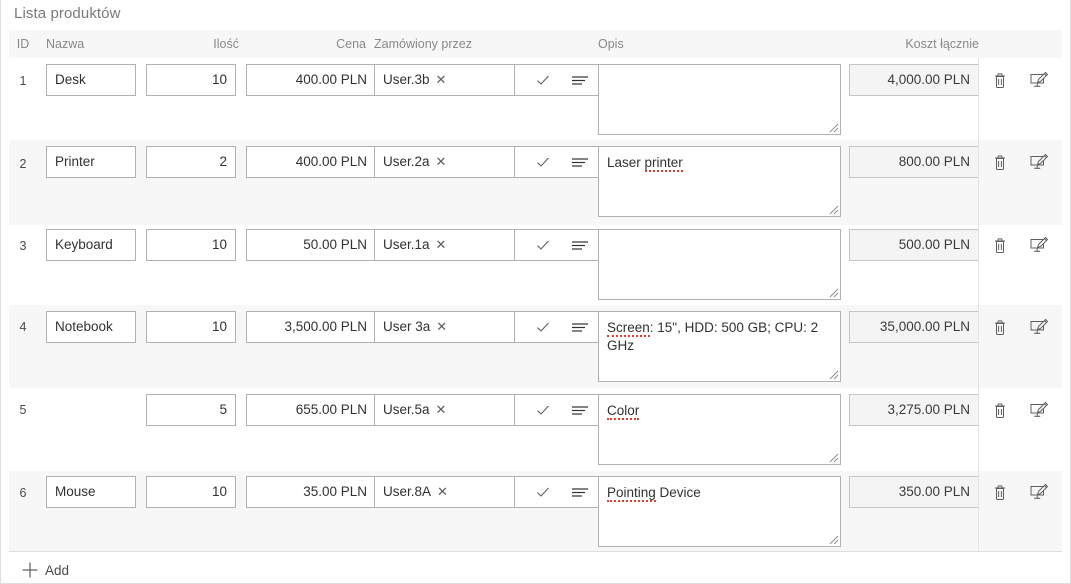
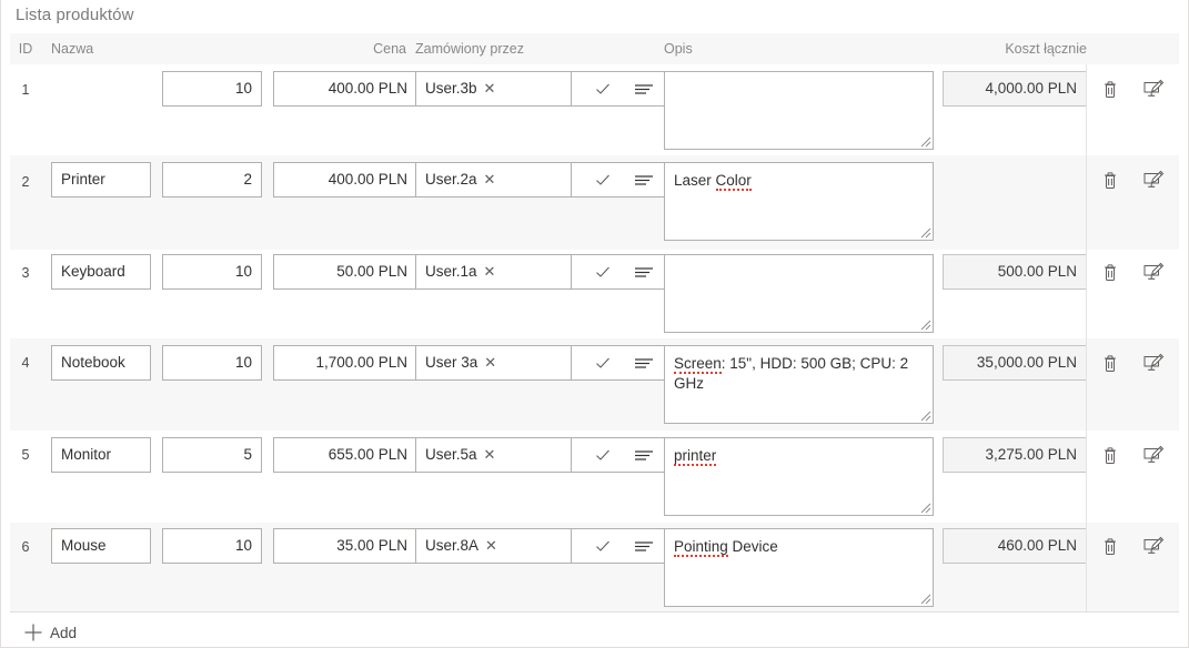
  Lista produktów
  ID
  Nazwa
- Ilość
  Cena
  Zamówiony przez
  Opis
  Koszt łącznie
  1
- Desk
  10
  400.00 PLN
  User.3b ✕
  4,000.00 PLN
  2
  Printer
  2
  400.00 PLN
  User.2a ✕
- Laser printer
+ Laser Color
- 800.00 PLN
  3
  Keyboard
  10
  50.00 PLN
  User.1a ✕
  500.00 PLN
  4
  Notebook
  10
- 3,500.00 PLN
+ 1,700.00 PLN
  User 3a ✕
  Screen: 15", HDD: 500 GB; CPU: 2 GHz
  35,000.00 PLN
  5
+ Monitor
  5
  655.00 PLN
  User.5a ✕
- Color
+ printer
  3,275.00 PLN
  6
  Mouse
  10
  35.00 PLN
  User.8A ✕
  Pointing Device
- 350.00 PLN
+ 460.00 PLN
  Add
